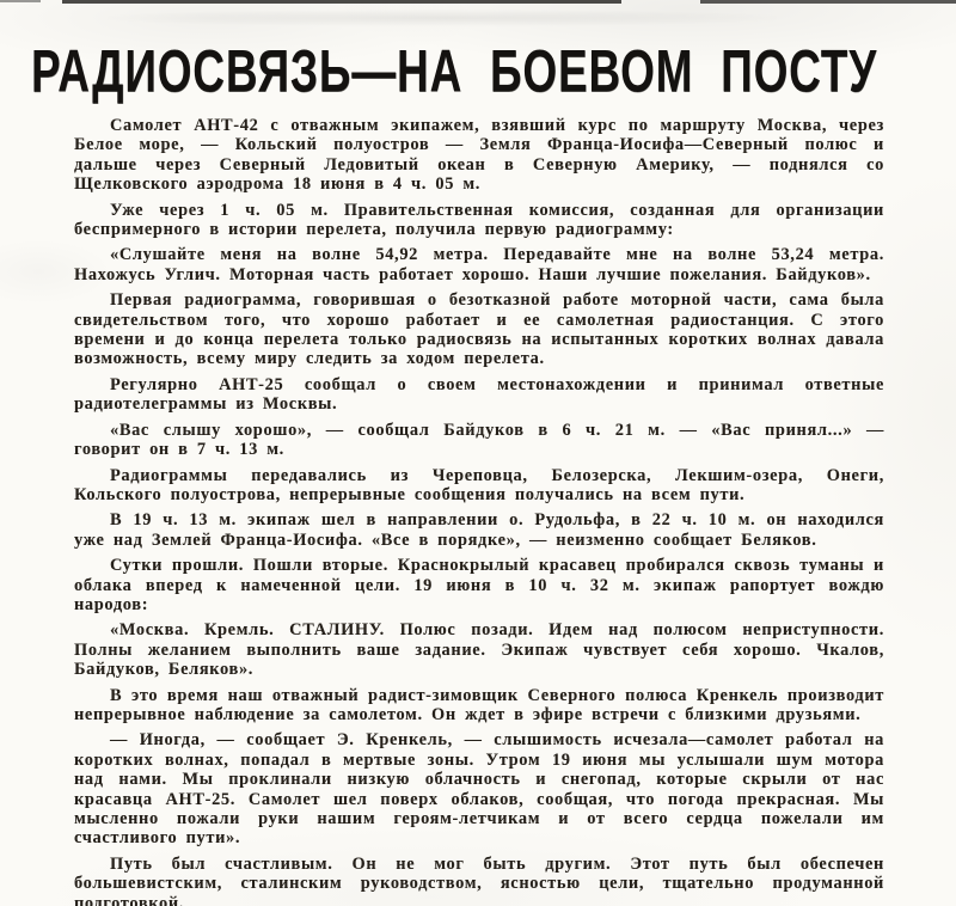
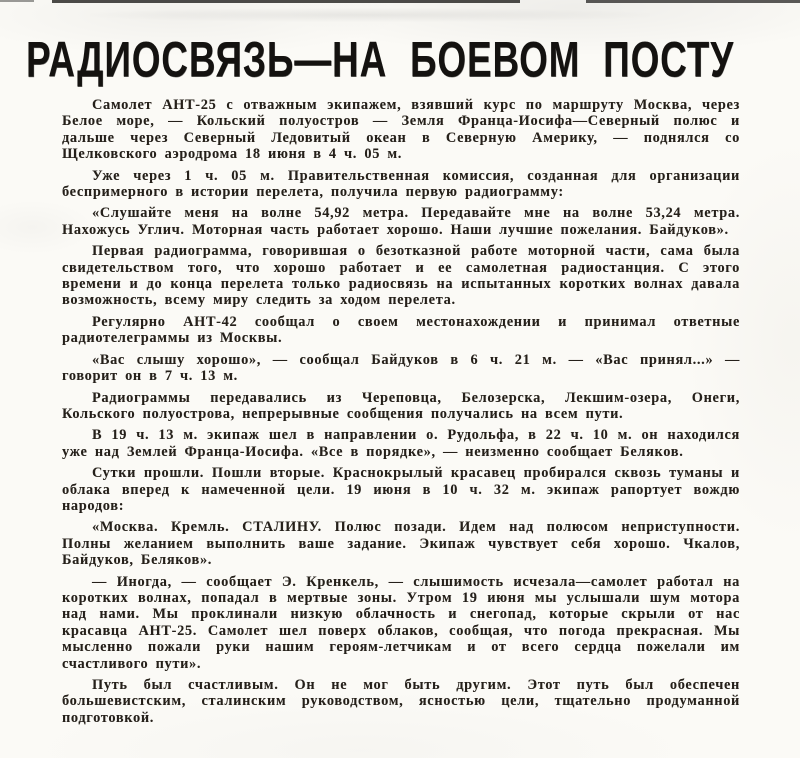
  РАДИОСВЯЗЬ—НА БОЕВОМ ПОСТУ
- Самолет АНТ-42 с отважным экипажем, взявший курс по маршруту Москва, через Белое море, — Кольский полуостров — Земля Франца-Иосифа—Северный полюс и дальше через Северный Ледовитый океан в Северную Америку, — поднялся со Щелковского аэродрома 18 июня в 4 ч. 05 м.
+ Самолет АНТ-25 с отважным экипажем, взявший курс по маршруту Москва, через Белое море, — Кольский полуостров — Земля Франца-Иосифа—Северный полюс и дальше через Северный Ледовитый океан в Северную Америку, — поднялся со Щелковского аэродрома 18 июня в 4 ч. 05 м.
  Уже через 1 ч. 05 м. Правительственная комиссия, созданная для организации беспримерного в истории перелета, получила первую радиограмму:
  «Слушайте меня на волне 54,92 метра. Передавайте мне на волне 53,24 метра. Нахожусь Углич. Моторная часть работает хорошо. Наши лучшие пожелания. Байдуков».
  Первая радиограмма, говорившая о безотказной работе моторной части, сама была свидетельством того, что хорошо работает и ее самолетная радиостанция. С этого времени и до конца перелета только радиосвязь на испытанных коротких волнах давала возможность, всему миру следить за ходом перелета.
- Регулярно АНТ-25 сообщал о своем местонахождении и принимал ответные радиотелеграммы из Москвы.
+ Регулярно АНТ-42 сообщал о своем местонахождении и принимал ответные радиотелеграммы из Москвы.
  «Вас слышу хорошо», — сообщал Байдуков в 6 ч. 21 м. — «Вас принял...» — говорит он в 7 ч. 13 м.
  Радиограммы передавались из Череповца, Белозерска, Лекшим-озера, Онеги, Кольского полуострова, непрерывные сообщения получались на всем пути.
  В 19 ч. 13 м. экипаж шел в направлении о. Рудольфа, в 22 ч. 10 м. он находился уже над Землей Франца-Иосифа. «Все в порядке», — неизменно сообщает Беляков.
  Сутки прошли. Пошли вторые. Краснокрылый красавец пробирался сквозь туманы и облака вперед к намеченной цели. 19 июня в 10 ч. 32 м. экипаж рапортует вождю народов:
  «Москва. Кремль. СТАЛИНУ. Полюс позади. Идем над полюсом неприступности. Полны желанием выполнить ваше задание. Экипаж чувствует себя хорошо. Чкалов, Байдуков, Беляков».
- В это время наш отважный радист-зимовщик Северного полюса Кренкель производит непрерывное наблюдение за самолетом. Он ждет в эфире встречи с близкими друзьями.
  — Иногда, — сообщает Э. Кренкель, — слышимость исчезала—самолет работал на коротких волнах, попадал в мертвые зоны. Утром 19 июня мы услышали шум мотора над нами. Мы проклинали низкую облачность и снегопад, которые скрыли от нас красавца АНТ-25. Самолет шел поверх облаков, сообщая, что погода прекрасная. Мы мысленно пожали руки нашим героям-летчикам и от всего сердца пожелали им счастливого пути».
  Путь был счастливым. Он не мог быть другим. Этот путь был обеспечен большевистским, сталинским руководством, ясностью цели, тщательно продуманной подготовкой.
